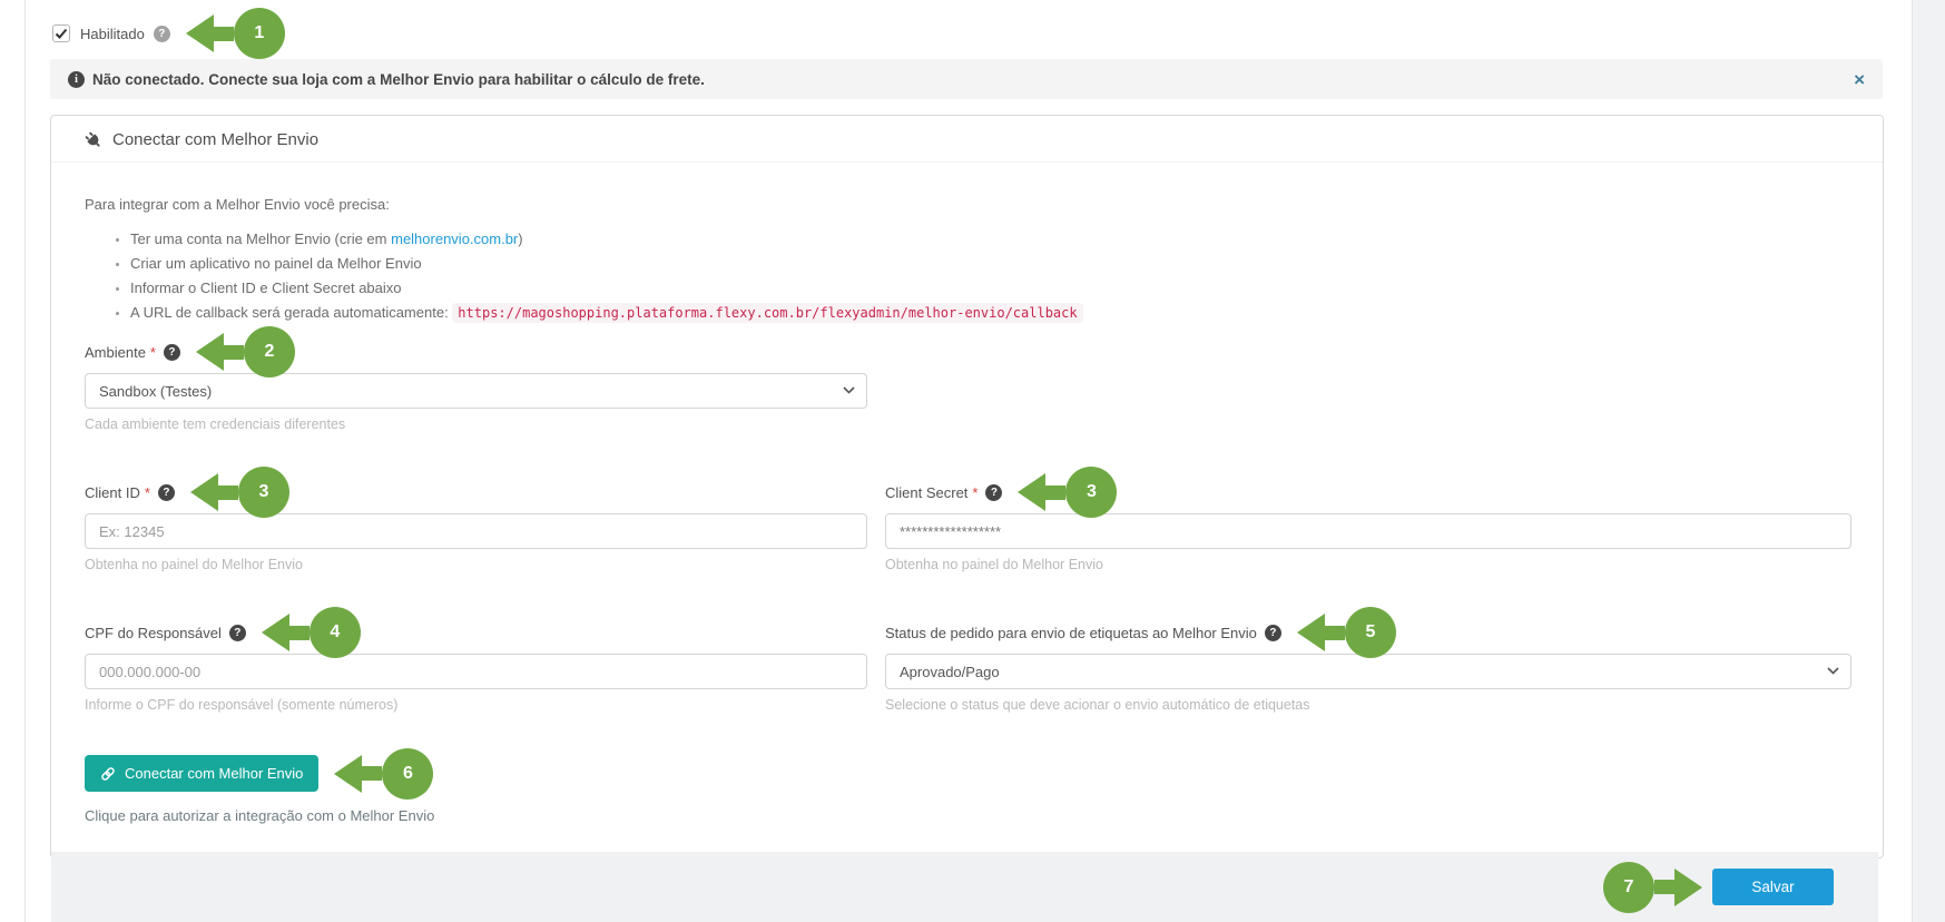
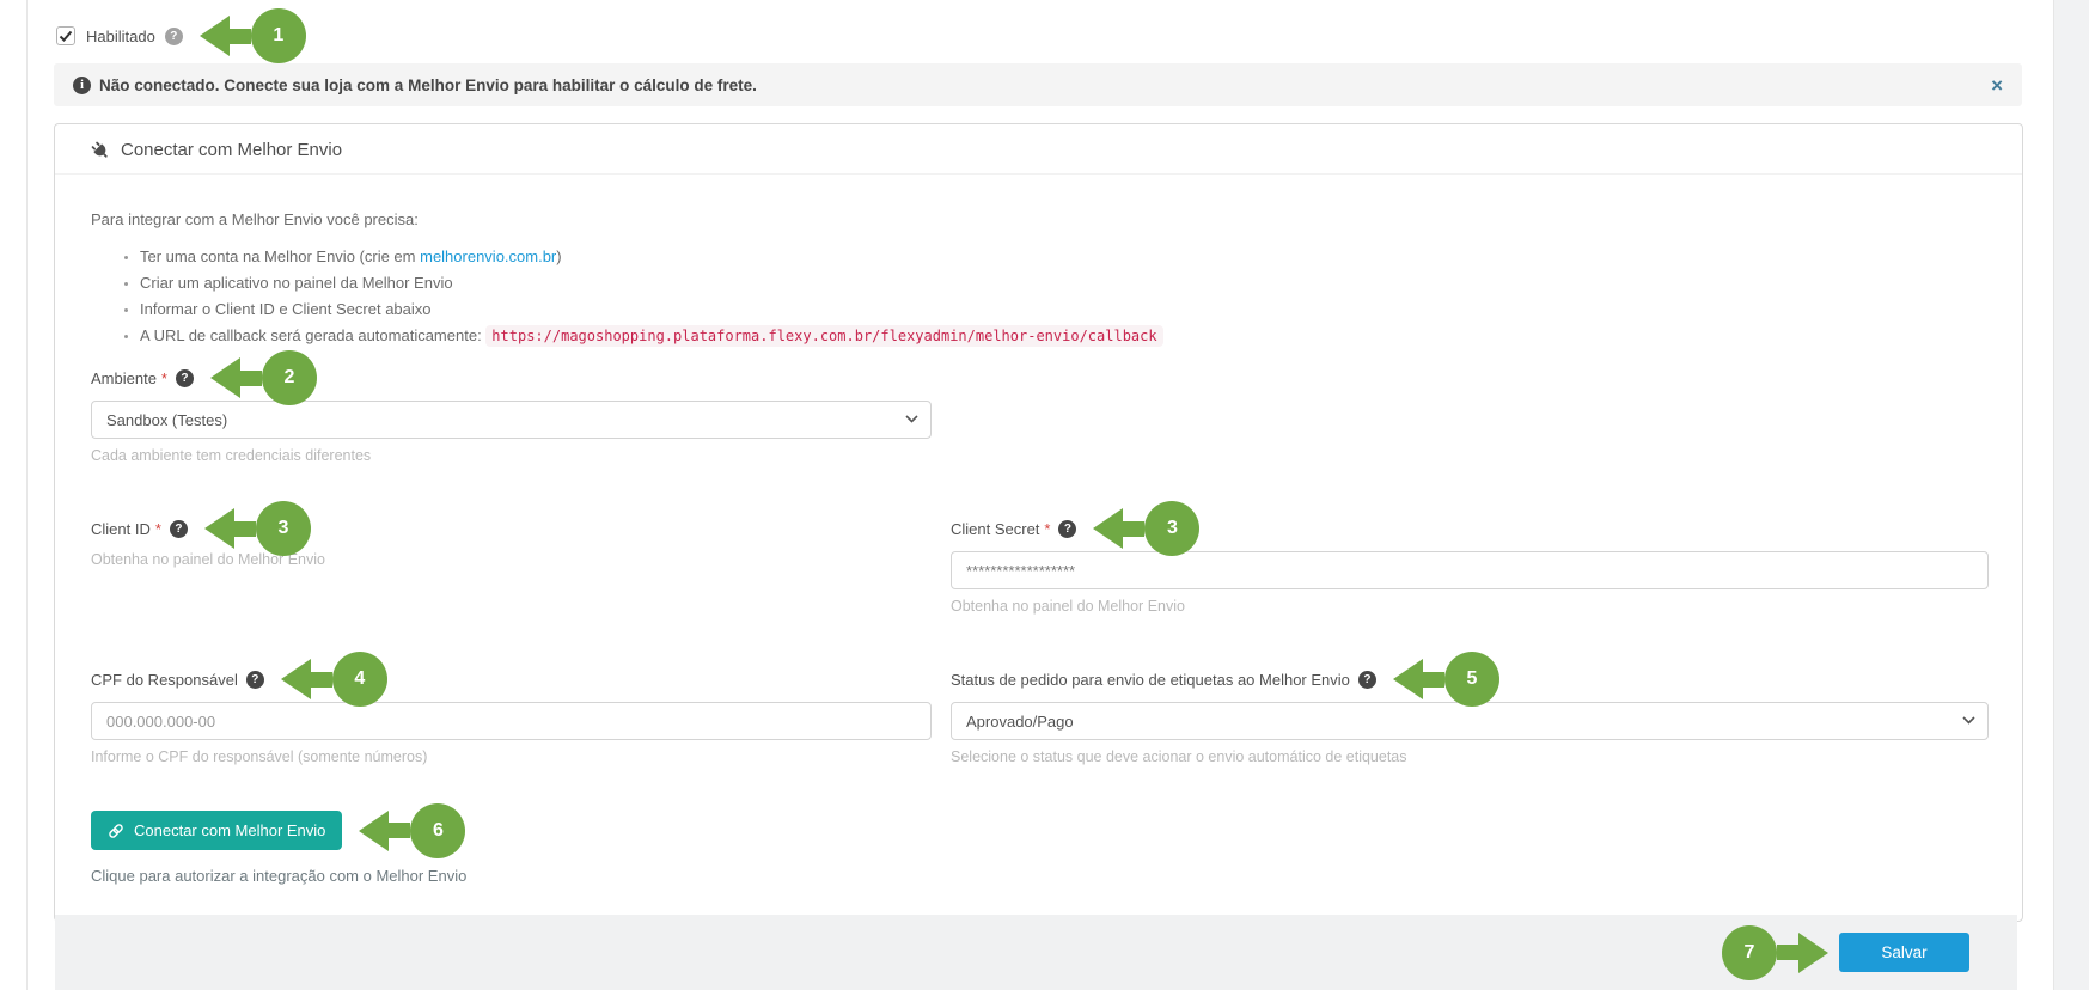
  Habilitado
  ?
  1
  i
  Não conectado. Conecte sua loja com a Melhor Envio para habilitar o cálculo de frete.
  ×
  Conectar com Melhor Envio
  Para integrar com a Melhor Envio você precisa:
  Ter uma conta na Melhor Envio (crie em melhorenvio.com.br)
  Criar um aplicativo no painel da Melhor Envio
  Informar o Client ID e Client Secret abaixo
  A URL de callback será gerada automaticamente: https://magoshopping.plataforma.flexy.com.br/flexyadmin/melhor-envio/callback
  Ambiente
  *
  ?
  2
  Sandbox (Testes)
  Cada ambiente tem credenciais diferentes
  Client ID
  *
  ?
  3
- Ex: 12345
  Obtenha no painel do Melhor Envio
  Client Secret
  *
  ?
  3
  ******************
  Obtenha no painel do Melhor Envio
  CPF do Responsável
  ?
  4
  000.000.000-00
  Informe o CPF do responsável (somente números)
  Status de pedido para envio de etiquetas ao Melhor Envio
  ?
  5
  Aprovado/Pago
  Selecione o status que deve acionar o envio automático de etiquetas
  Conectar com Melhor Envio
  6
  Clique para autorizar a integração com o Melhor Envio
  7
  Salvar
